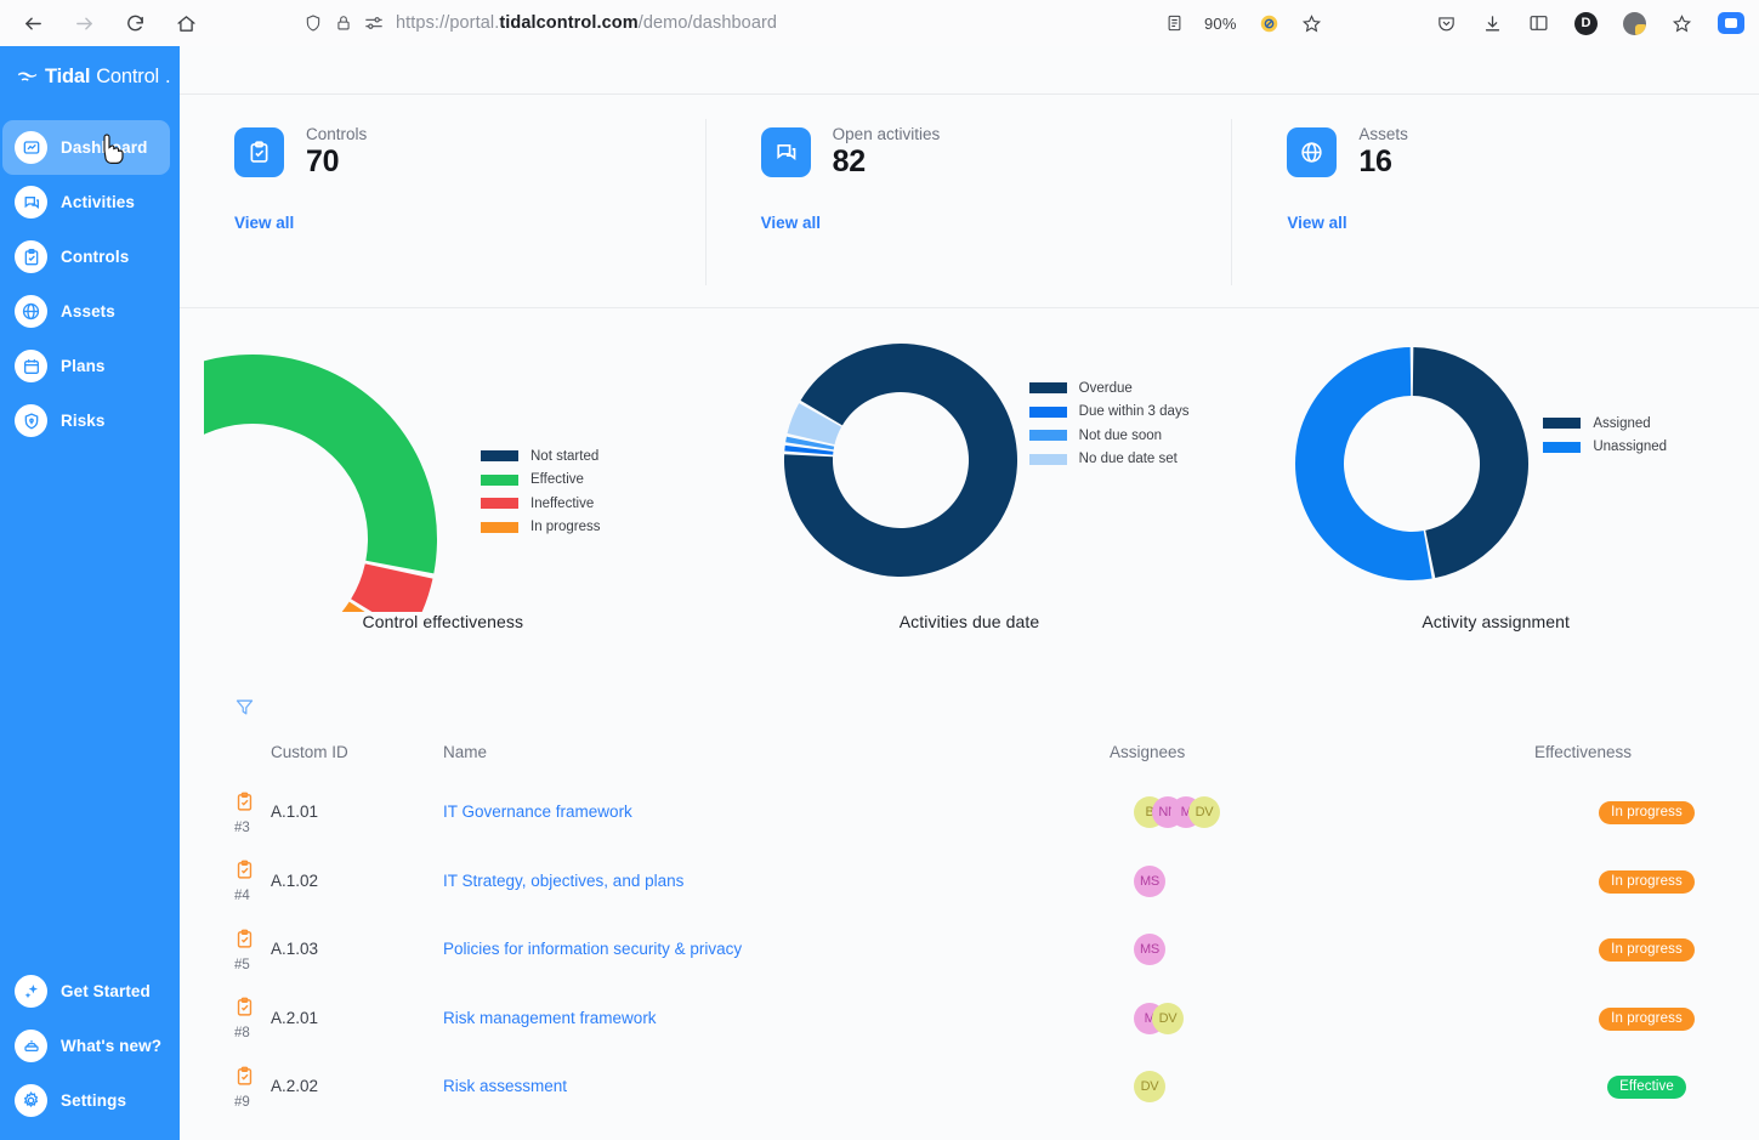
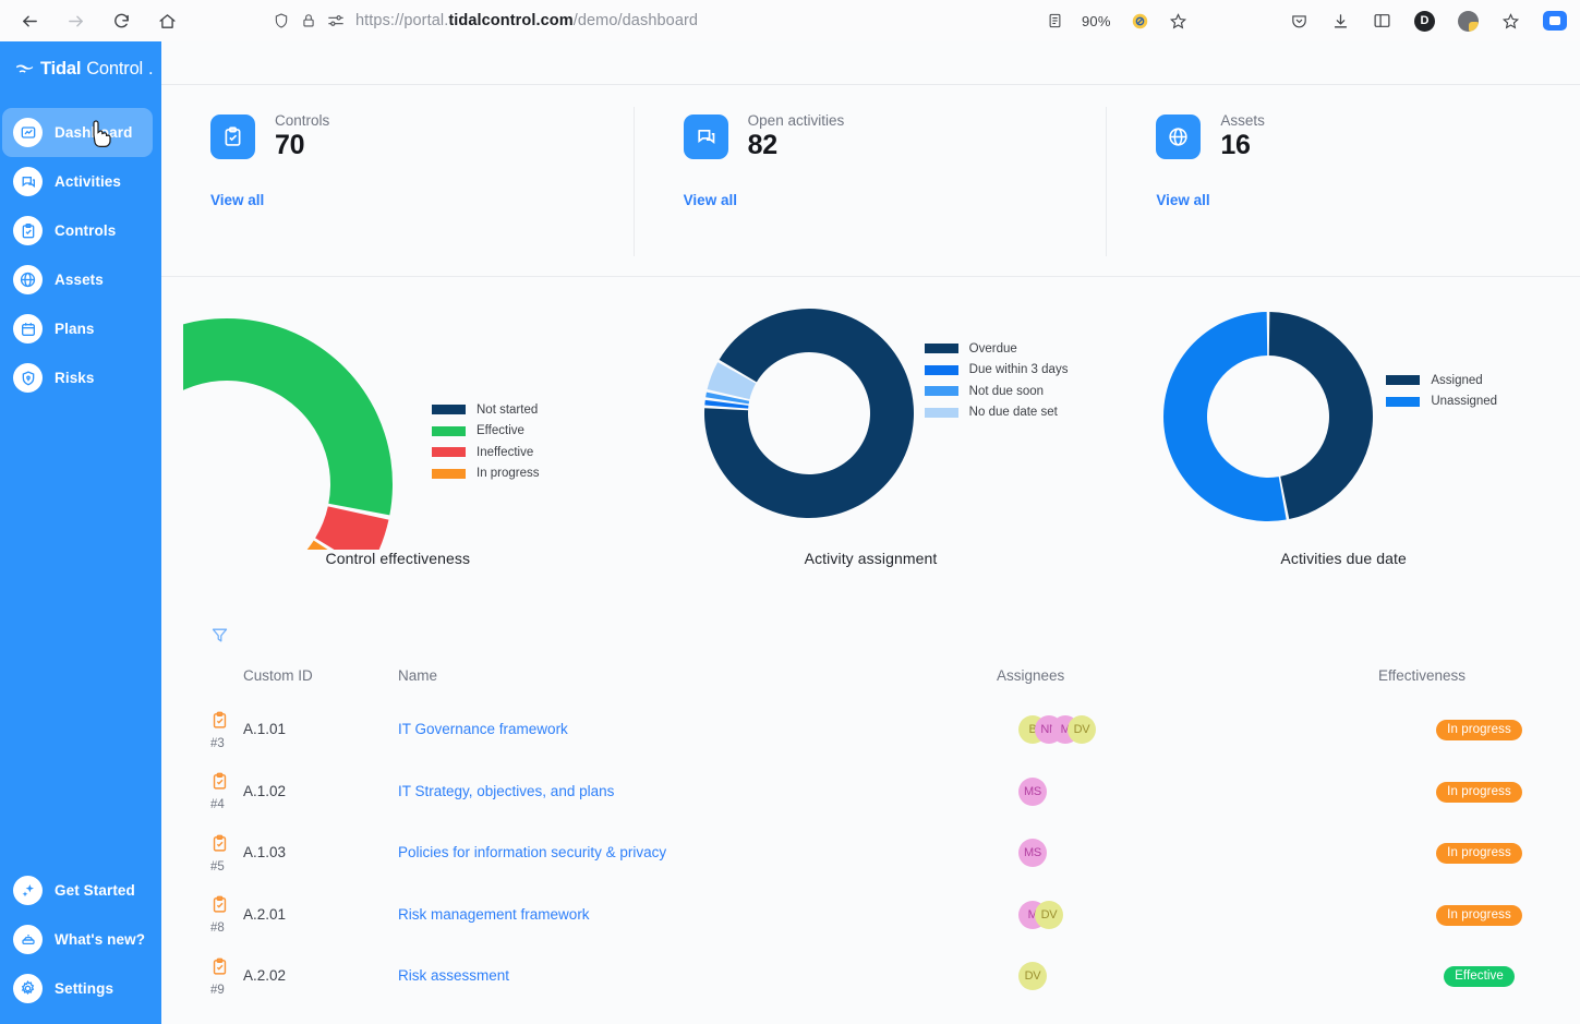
  https://portal.tidalcontrol.com/demo/dashboard
  90%
  D
  Tidal
  Control
  .
  Dashard
  Activities
  Controls
  Assets
  Plans
  Risks
  Get Started
  What's new?
  Settings
  Controls
  70
  View all
  Open activities
  82
  View all
  Assets
  16
  View all
  Not started
  Effective
  Ineffective
  In progress
  Control effectiveness
  Overdue
  Due within 3 days
  Not due soon
  No due date set
- Activities due date
+ Activity assignment
  Assigned
  Unassigned
- Activity assignment
+ Activities due date
  	Custom ID	Name	Assignees	Effectiveness
  #3	A.1.01	IT Governance framework	B N M DV	In progress
  #4	A.1.02	IT Strategy, objectives, and plans	MS	In progress
  #5	A.1.03	Policies for information security & privacy	MS	In progress
  #8	A.2.01	Risk management framework	M DV	In progress
  #9	A.2.02	Risk assessment	DV	Effective
